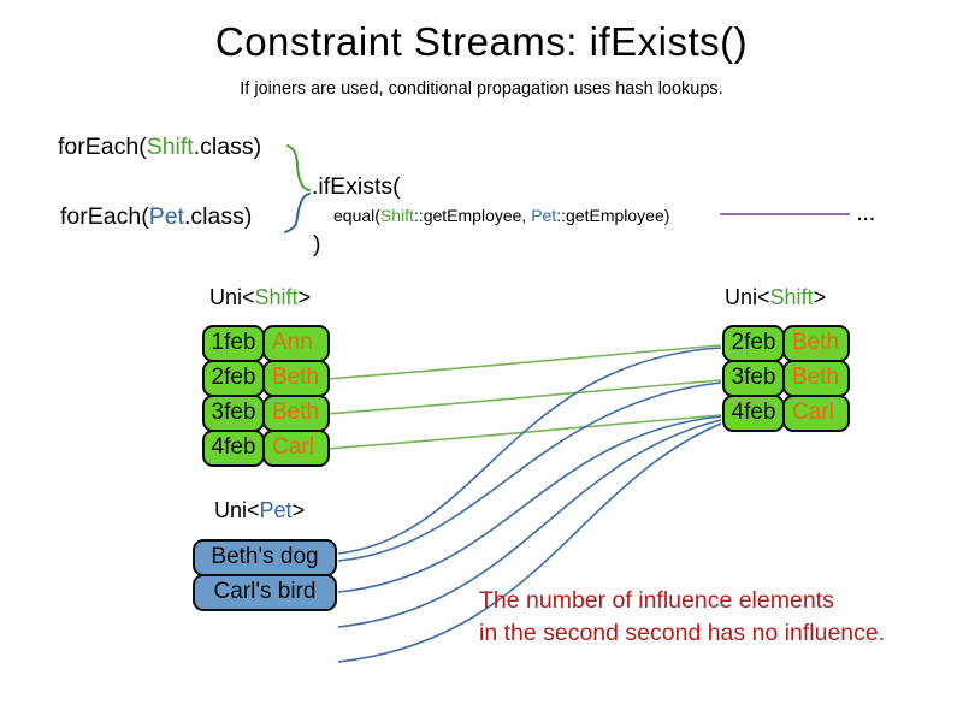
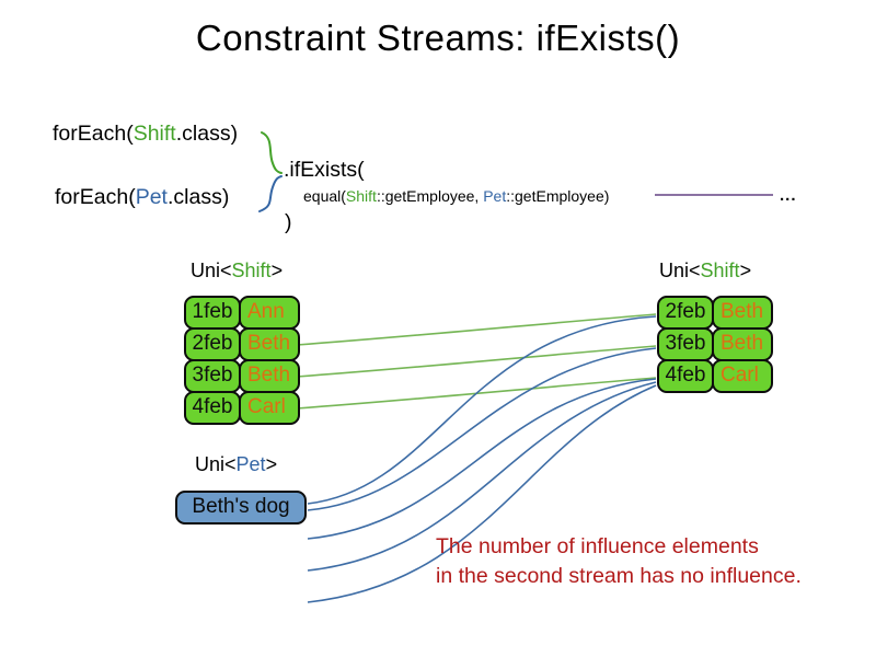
  Constraint Streams: ifExists()
- If joiners are used, conditional propagation uses hash lookups.
  forEach(Shift.class)
  forEach(Pet.class)
  .ifExists(
  equal(Shift::getEmployee, Pet::getEmployee)
  )
  ...
  Uni<Shift>
  1feb
  Ann
  2feb
  Beth
  3feb
  Beth
  4feb
  Carl
  Uni<Shift>
  2feb
  Beth
  3feb
  Beth
  4feb
  Carl
  Uni<Pet>
  Beth's dog
- Carl's bird
  The number of influence elements
- in the second second has no influence.
+ in the second stream has no influence.
